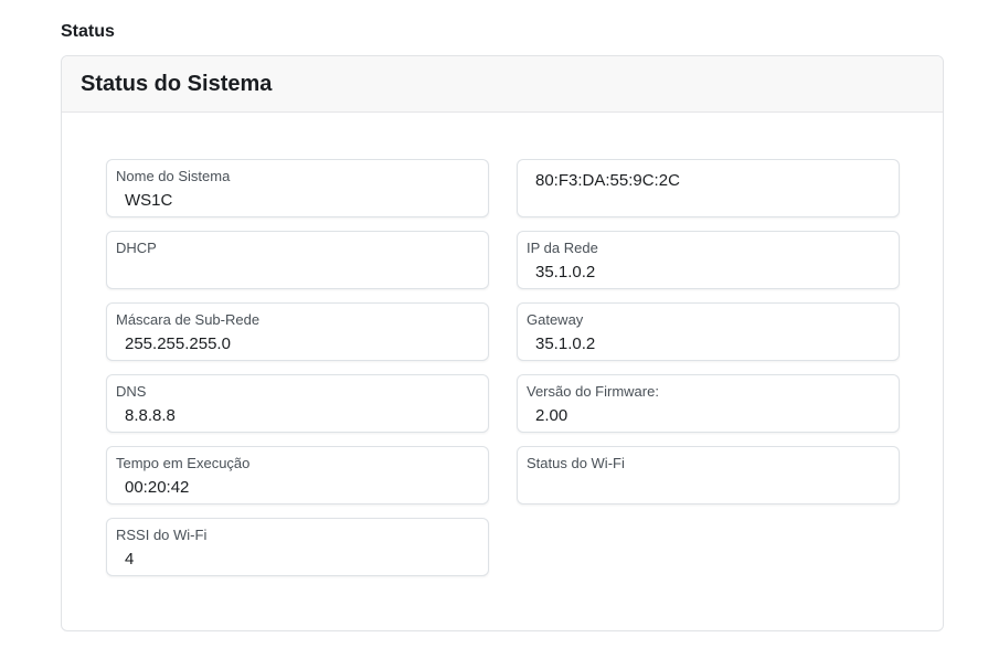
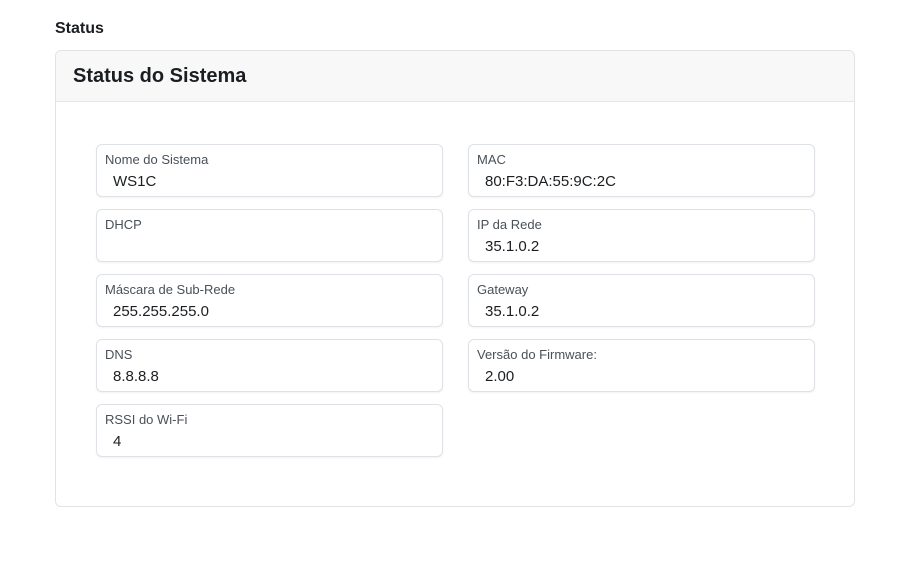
  Status
  Status do Sistema
  Nome do Sistema
  WS1C
+ MAC
  80:F3:DA:55:9C:2C
  DHCP
  IP da Rede
  35.1.0.2
  Máscara de Sub-Rede
  255.255.255.0
  Gateway
  35.1.0.2
  DNS
  8.8.8.8
  Versão do Firmware:
  2.00
- Tempo em Execução
- 00:20:42
- Status do Wi-Fi
  RSSI do Wi-Fi
  4
